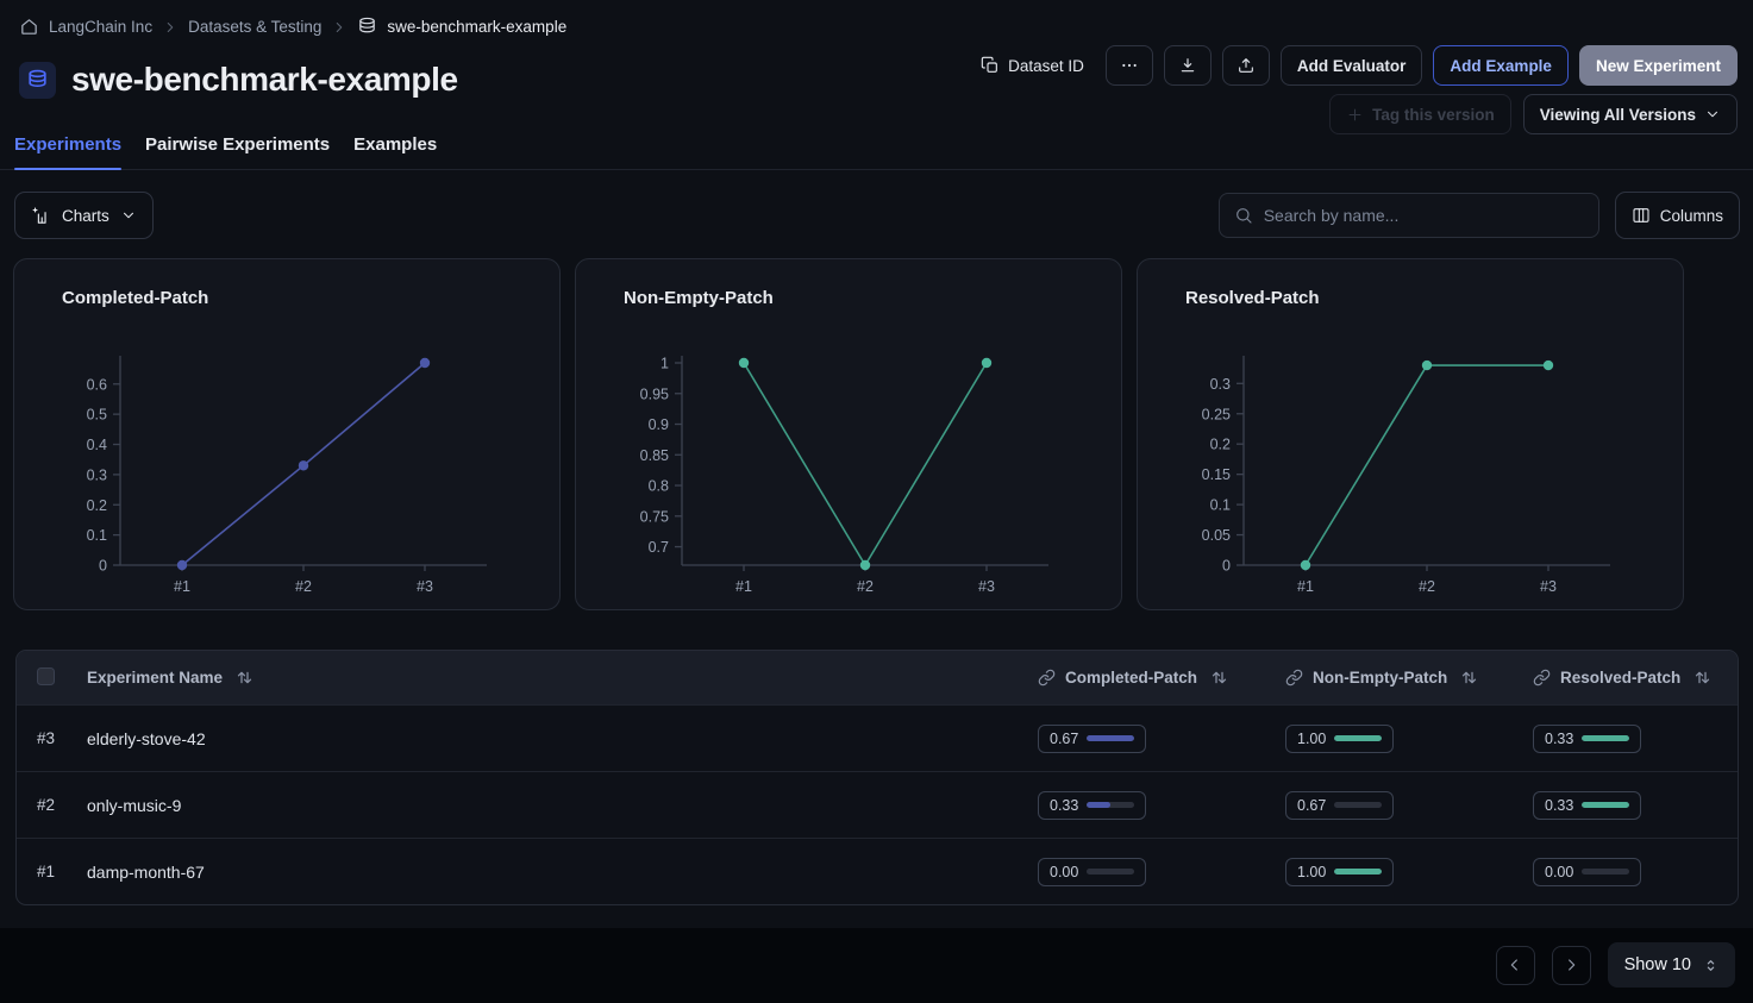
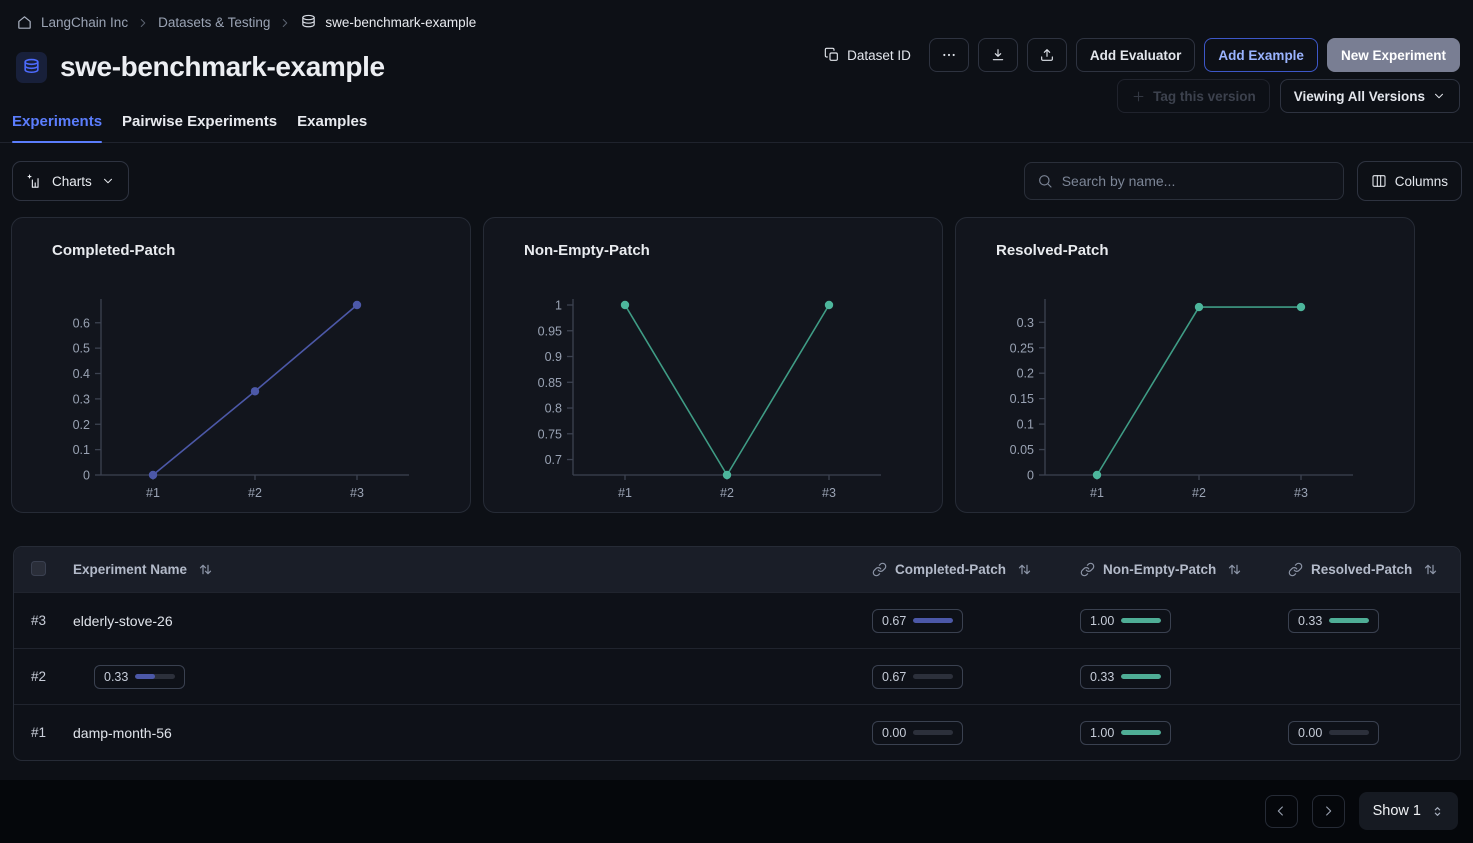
  LangChain Inc
  Datasets & Testing
  swe-benchmark-example
  swe-benchmark-example
  Dataset ID
  Add Evaluator
  Add Example
  New Experiment
  Tag this version
  Viewing All Versions
  Experiments
  Pairwise Experiments
  Examples
  Charts
  Search by name...
  Columns
  Completed-Patch
  0.6
  0.5
  0.4
  0.3
  0.2
  0.1
  0
  #1
  #2
  #3
  Non-Empty-Patch
  1
  0.95
  0.9
  0.85
  0.8
  0.75
  0.7
  #1
  #2
  #3
  Resolved-Patch
  0.3
  0.25
  0.2
  0.15
  0.1
  0.05
  0
  #1
  #2
  #3
  Experiment Name
  Completed-Patch
  Non-Empty-Patch
  Resolved-Patch
  #3
- elderly-stove-42
+ elderly-stove-26
  0.67
  1.00
  0.33
  #2
- only-music-9
  0.33
  0.67
  0.33
  #1
- damp-month-67
+ damp-month-56
  0.00
  1.00
  0.00
- Show 10
+ Show 1
